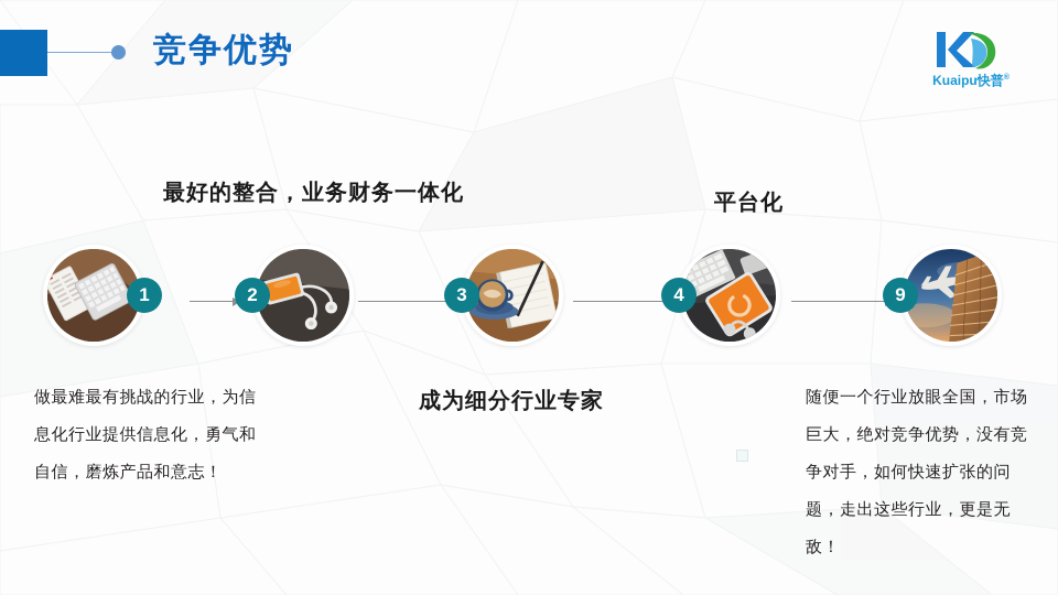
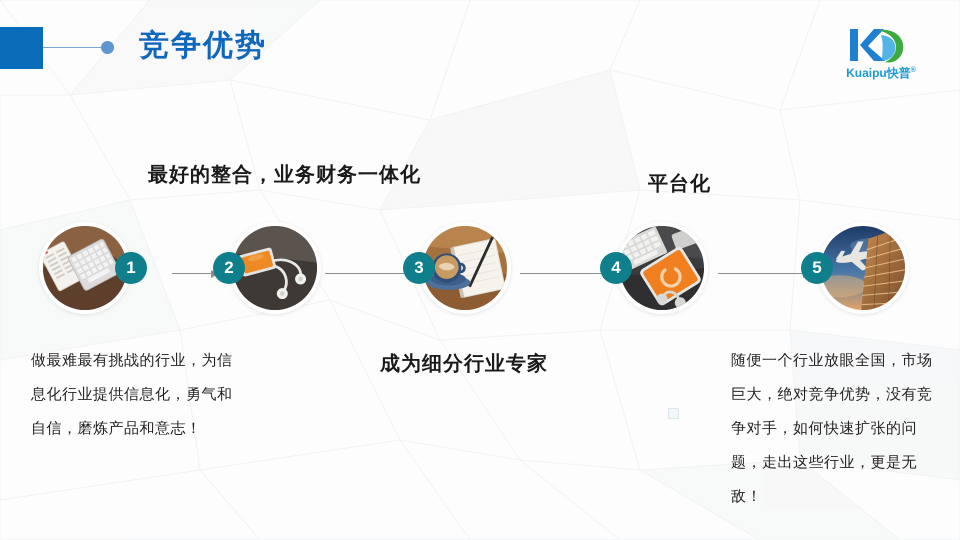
  竞争优势
  Kuaipu快普
  最好的整合，业务财务一体化
  平台化
  成为细分行业专家
  1
  2
  3
  4
- 9
+ 5
  做最难最有挑战的行业，为信息化行业提供信息化，勇气和自信，磨炼产品和意志！
  随便一个行业放眼全国，市场巨大，绝对竞争优势，没有竞争对手，如何快速扩张的问题，走出这些行业，更是无敌！
